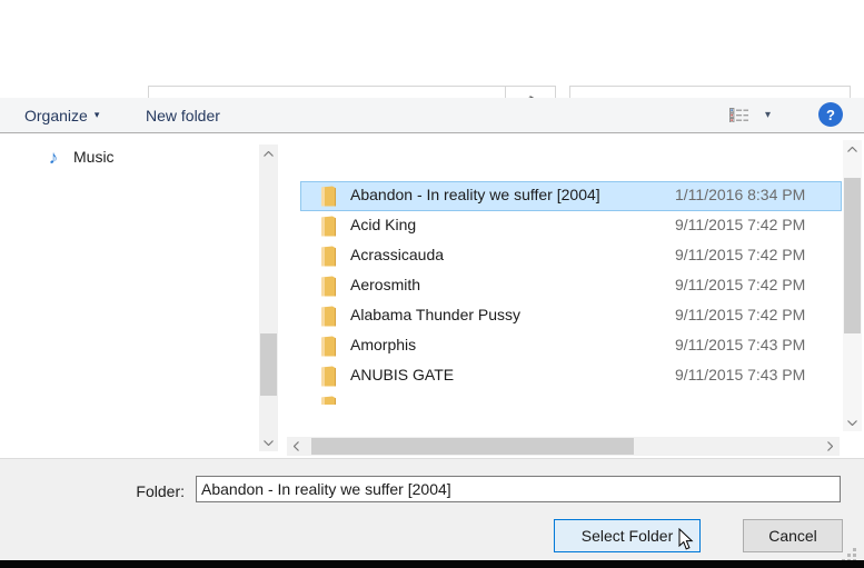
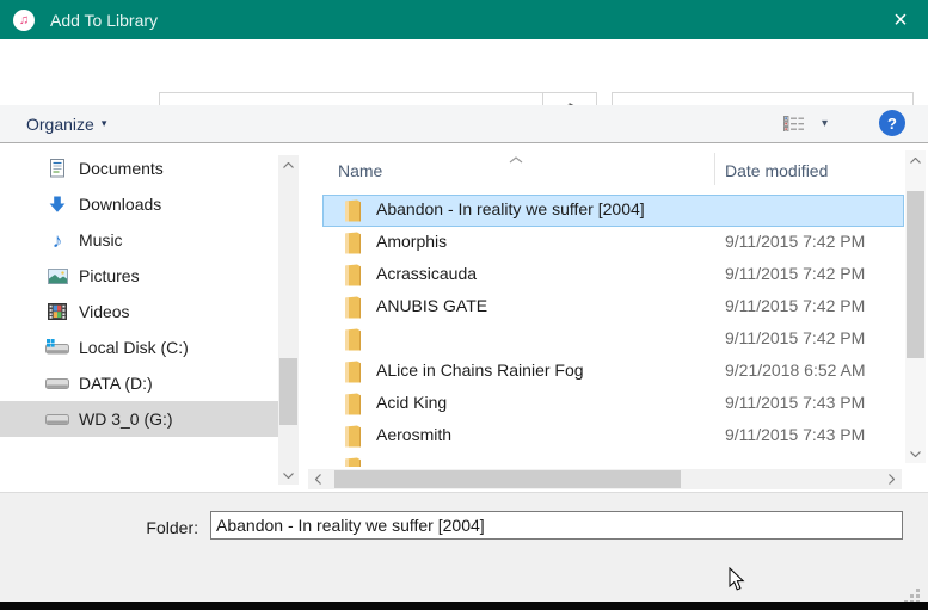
+ ♫
+ Add To Library
+ ×
  Organize
  ▾
- New folder
  ▾
  ?
+ Documents
+ Downloads
  ♪
  Music
+ Pictures
+ Videos
+ Local Disk (C:)
+ DATA (D:)
+ WD 3_0 (G:)
+ Name
+ Date modified
  Abandon - In reality we suffer [2004]
- 1/11/2016 8:34 PM
- Acid King
+ Amorphis
  9/11/2015 7:42 PM
  Acrassicauda
  9/11/2015 7:42 PM
- Aerosmith
+ ANUBIS GATE
  9/11/2015 7:42 PM
- Alabama Thunder Pussy
  9/11/2015 7:42 PM
+ ALice in Chains Rainier Fog
+ 9/21/2018 6:52 AM
- Amorphis
+ Acid King
  9/11/2015 7:43 PM
- ANUBIS GATE
+ Aerosmith
  9/11/2015 7:43 PM
  Folder:
  Abandon - In reality we suffer [2004]
- Select Folder
- Cancel
